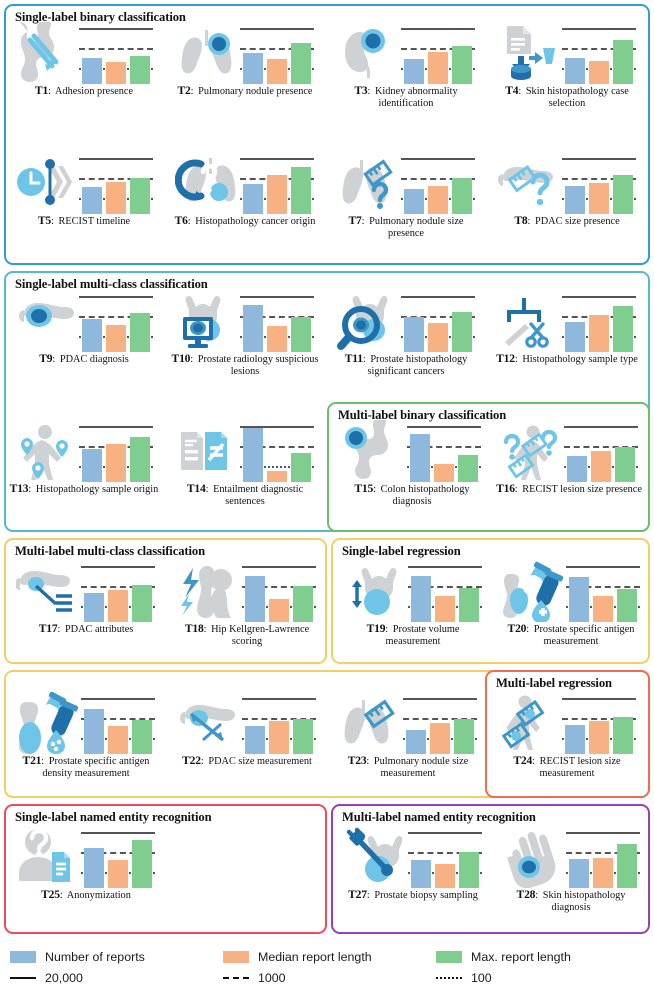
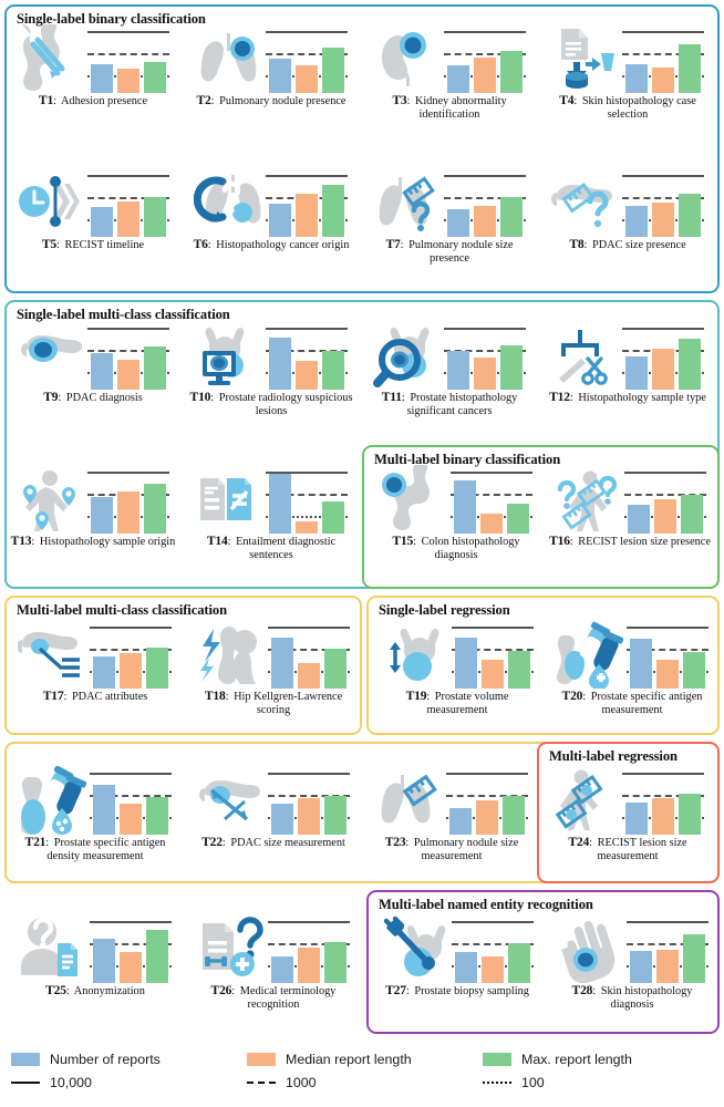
  Single-label binary classification
  Single-label multi-class classification
  Multi-label binary classification
  Multi-label multi-class classification
  Single-label regression
  Multi-label regression
- Single-label named entity recognition
  Multi-label named entity recognition
  T1: Adhesion presence
  T2: Pulmonary nodule presence
  T3: Kidney abnormality identification
  T4: Skin histopathology case selection
  T5: RECIST timeline
  T6: Histopathology cancer origin
  T7: Pulmonary nodule size presence
  T8: PDAC size presence
  T9: PDAC diagnosis
  T10: Prostate radiology suspicious lesions
  T11: Prostate histopathology significant cancers
  T12: Histopathology sample type
  T13: Histopathology sample origin
  T14: Entailment diagnostic sentences
  T15: Colon histopathology diagnosis
  T16: RECIST lesion size presence
  T17: PDAC attributes
  T18: Hip Kellgren-Lawrence scoring
  T19: Prostate volume measurement
  T20: Prostate specific antigen measurement
  T21: Prostate specific antigen density measurement
  T22: PDAC size measurement
  T23: Pulmonary nodule size measurement
  T24: RECIST lesion size measurement
  T25: Anonymization
+ T26: Medical terminology recognition
  T27: Prostate biopsy sampling
  T28: Skin histopathology diagnosis
  Number of reports
- 20,000
+ 10,000
  Median report length
  1000
  Max. report length
  100
